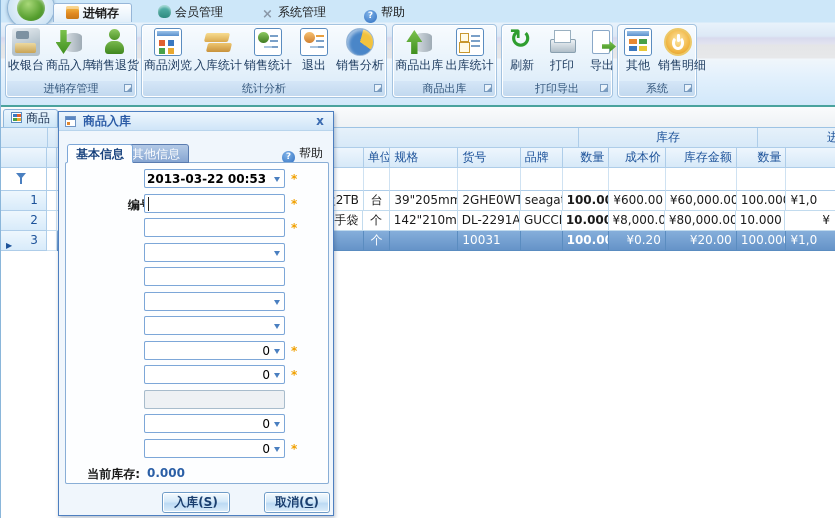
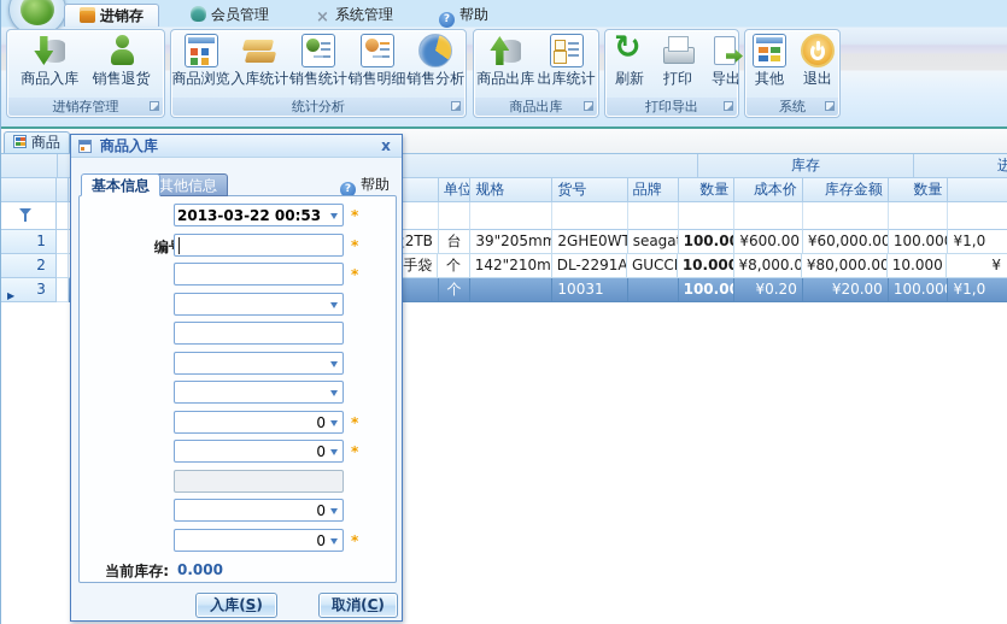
  进销存
  会员管理
  × 系统管理
  ? 帮助
- 收银台
  商品入库
  销售退货
  进销存管理
  商品浏览
  入库统计
  销售统计
- 退出
+ 销售明细
  销售分析
  统计分析
  商品出库
  出库统计
  商品出库
  刷新
  打印
  导出
  打印导出
  其他
- 销售明细
+ 退出
  系统
  商品
  库存
  进
  单位
  规格
  货号
  品牌
  数量
  成本价
  库存金额
  数量
  1
  2TB
  台
  39"205mm
  2GHE0WT
  seaga
  100.00
  ¥600.00
  ¥60,000.00
  100.00
  ¥1,0
  2
  个
  142"210m
  DL-2291A
  GUCCI
  10.000
  ¥8,000.0
  ¥80,000.00
  10.000
  ¥
  ▶
  3
  个
  10031
  100.0
  ¥0.20
  ¥20.00
  100.00
  ¥1,0
  商品入库
  x
  其他信息
  基本信息
  ? 帮助
  2013-03-22 00:53
  *
  *
  *
  0
  *
  0
  *
  0
  0
  *
  当前库存:
  0.000
  入库(S)
  取消(C)
